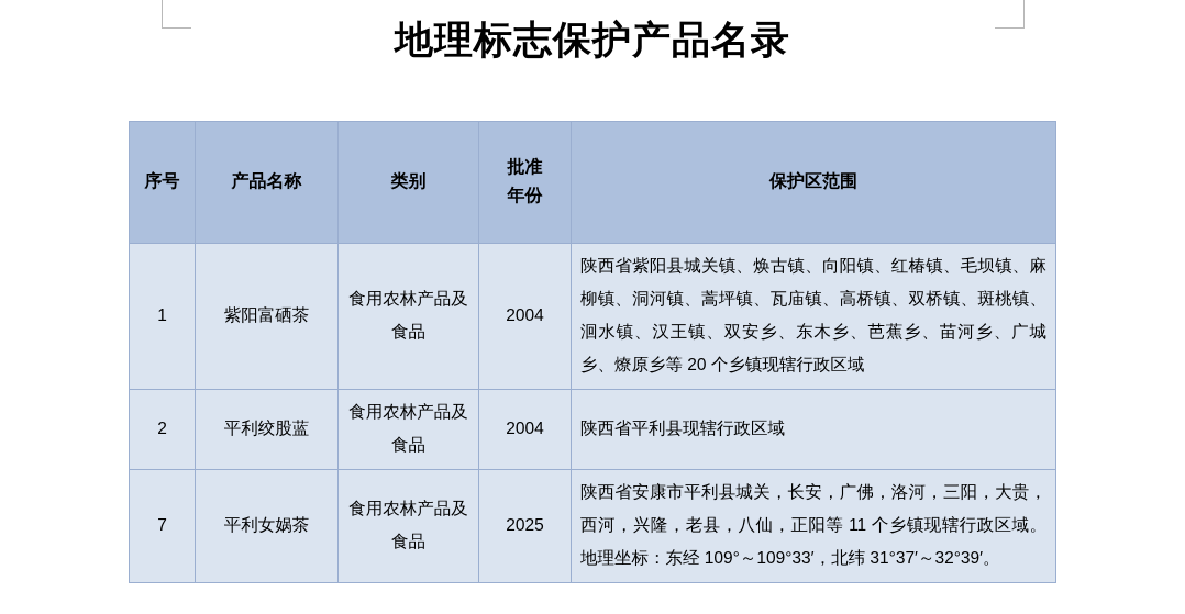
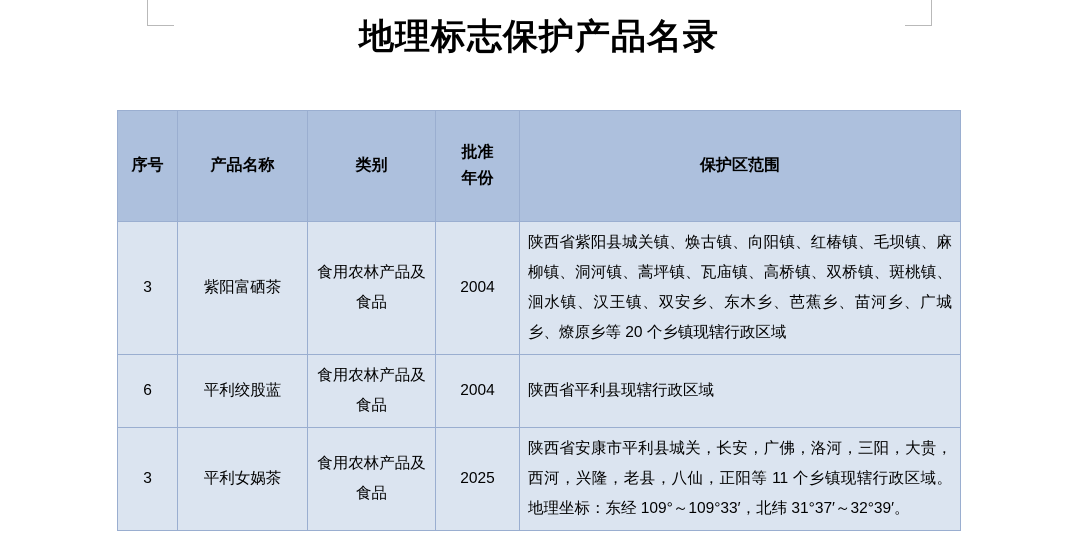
  地理标志保护产品名录
  序号	产品名称	类别	批准 年份	保护区范围
- 1	紫阳富硒茶	食用农林产品及食品	2004	陕西省紫阳县城关镇、焕古镇、向阳镇、红椿镇、毛坝镇、麻柳镇、洞河镇、蒿坪镇、瓦庙镇、高桥镇、双桥镇、斑桃镇、洄水镇、汉王镇、双安乡、东木乡、芭蕉乡、苗河乡、广城乡、燎原乡等 20 个乡镇现辖行政区域
+ 3	紫阳富硒茶	食用农林产品及食品	2004	陕西省紫阳县城关镇、焕古镇、向阳镇、红椿镇、毛坝镇、麻柳镇、洞河镇、蒿坪镇、瓦庙镇、高桥镇、双桥镇、斑桃镇、洄水镇、汉王镇、双安乡、东木乡、芭蕉乡、苗河乡、广城乡、燎原乡等 20 个乡镇现辖行政区域
- 2	平利绞股蓝	食用农林产品及食品	2004	陕西省平利县现辖行政区域
+ 6	平利绞股蓝	食用农林产品及食品	2004	陕西省平利县现辖行政区域
- 7	平利女娲茶	食用农林产品及食品	2025	陕西省安康市平利县城关，长安，广佛，洛河，三阳，大贵，西河，兴隆，老县，八仙，正阳等 11 个乡镇现辖行政区域。地理坐标：东经 109°～109°33′，北纬 31°37′～32°39′。
+ 3	平利女娲茶	食用农林产品及食品	2025	陕西省安康市平利县城关，长安，广佛，洛河，三阳，大贵，西河，兴隆，老县，八仙，正阳等 11 个乡镇现辖行政区域。地理坐标：东经 109°～109°33′，北纬 31°37′～32°39′。
